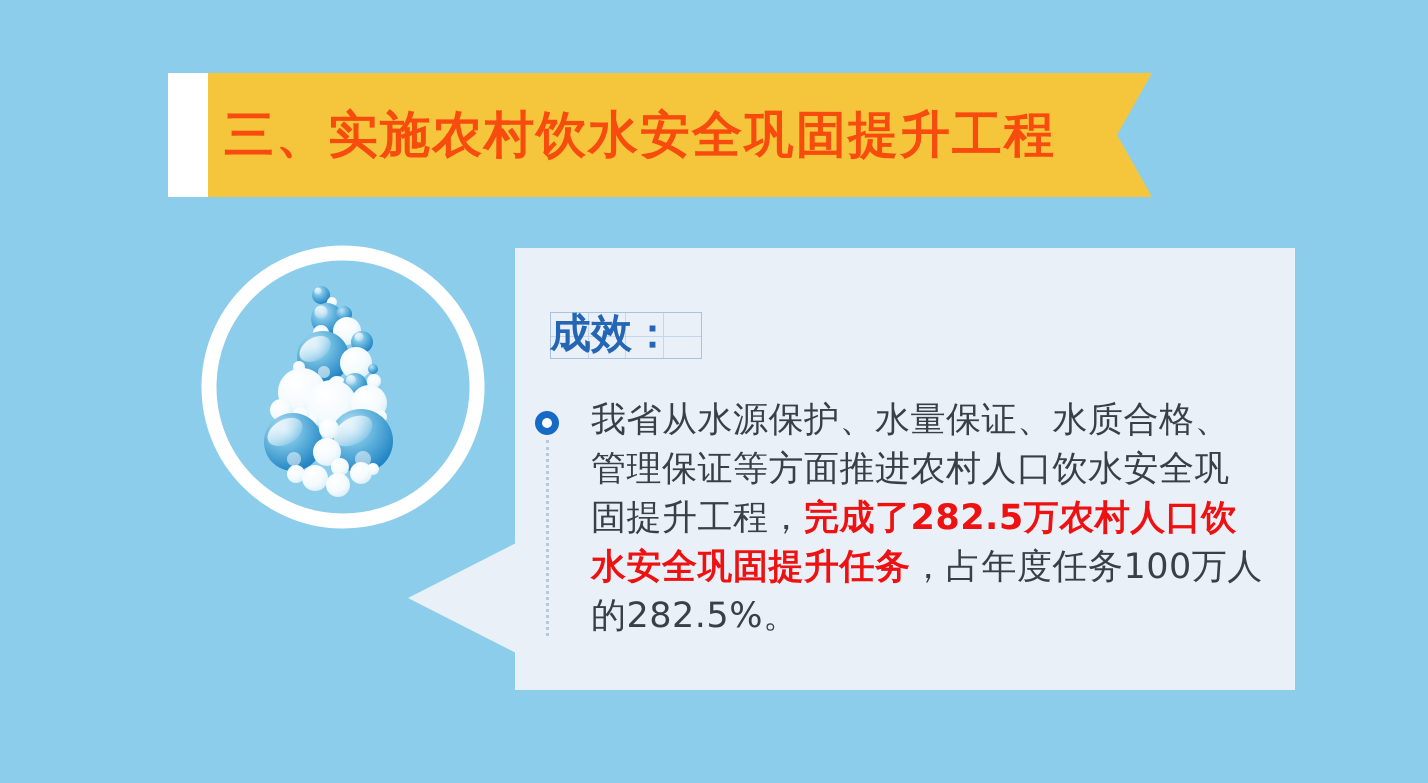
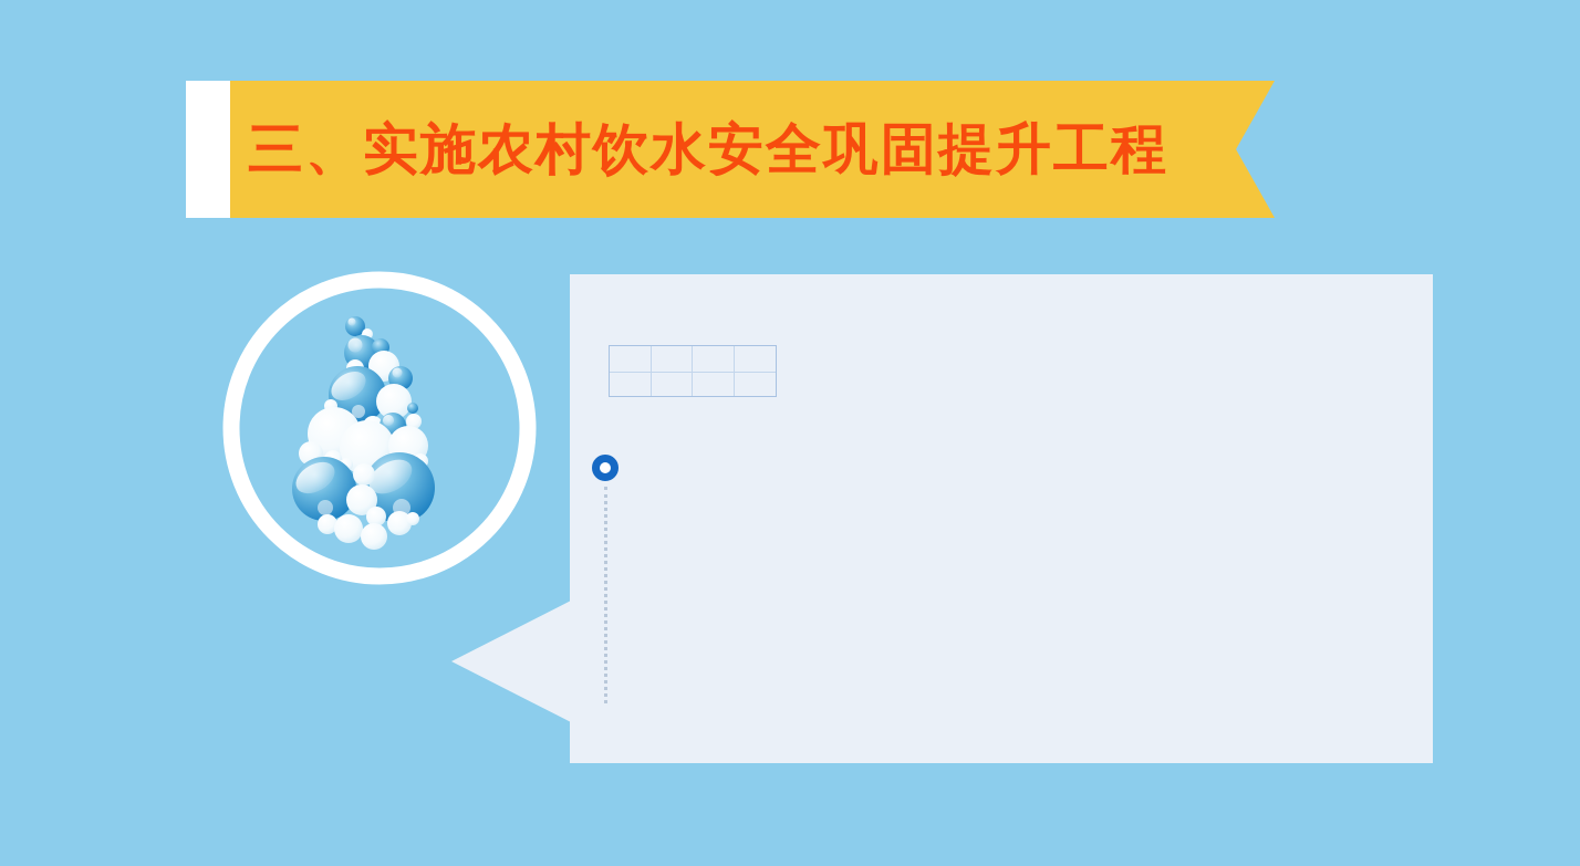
  三、实施农村饮水安全巩固提升工程
- 成效：
- 我省从水源保护、水量保证、水质合格、管理保证等方面推进农村人口饮水安全巩固提升工程，完成了282.5万农村人口饮水安全巩固提升任务，占年度任务100万人的282.5%。
